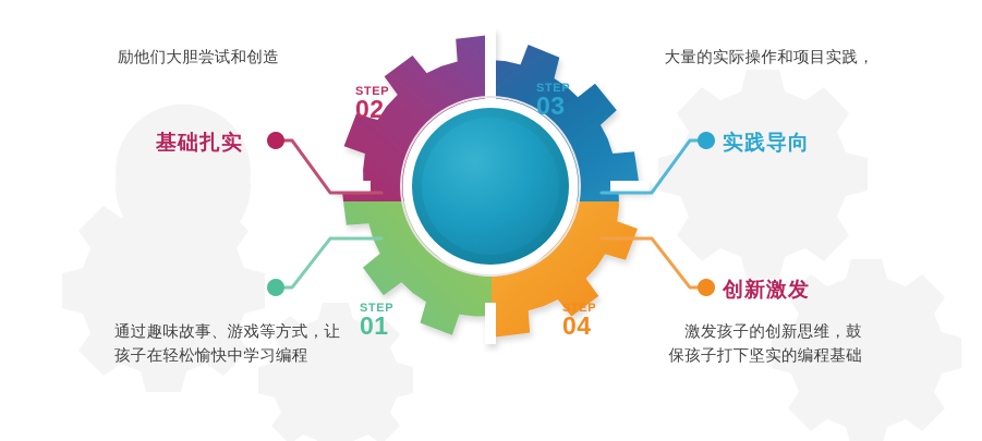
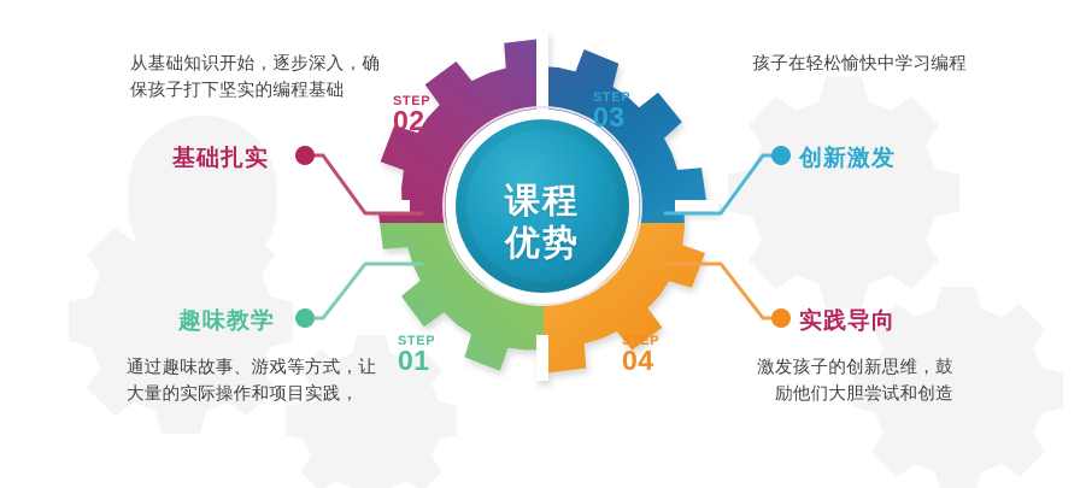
+ 课程
+ 优势
+ 从基础知识开始，逐步深入，确
- 励他们大胆尝试和创造
+ 保孩子打下坚实的编程基础
  基础扎实
  STEP
  02
- 大量的实际操作和项目实践，
+ 孩子在轻松愉快中学习编程
- 实践导向
+ 创新激发
  STEP
  03
+ 趣味教学
  通过趣味故事、游戏等方式，让
- 孩子在轻松愉快中学习编程
+ 大量的实际操作和项目实践，
  STEP
  01
- 创新激发
+ 实践导向
  激发孩子的创新思维，鼓
- 保孩子打下坚实的编程基础
+ 励他们大胆尝试和创造
  STEP
  04
